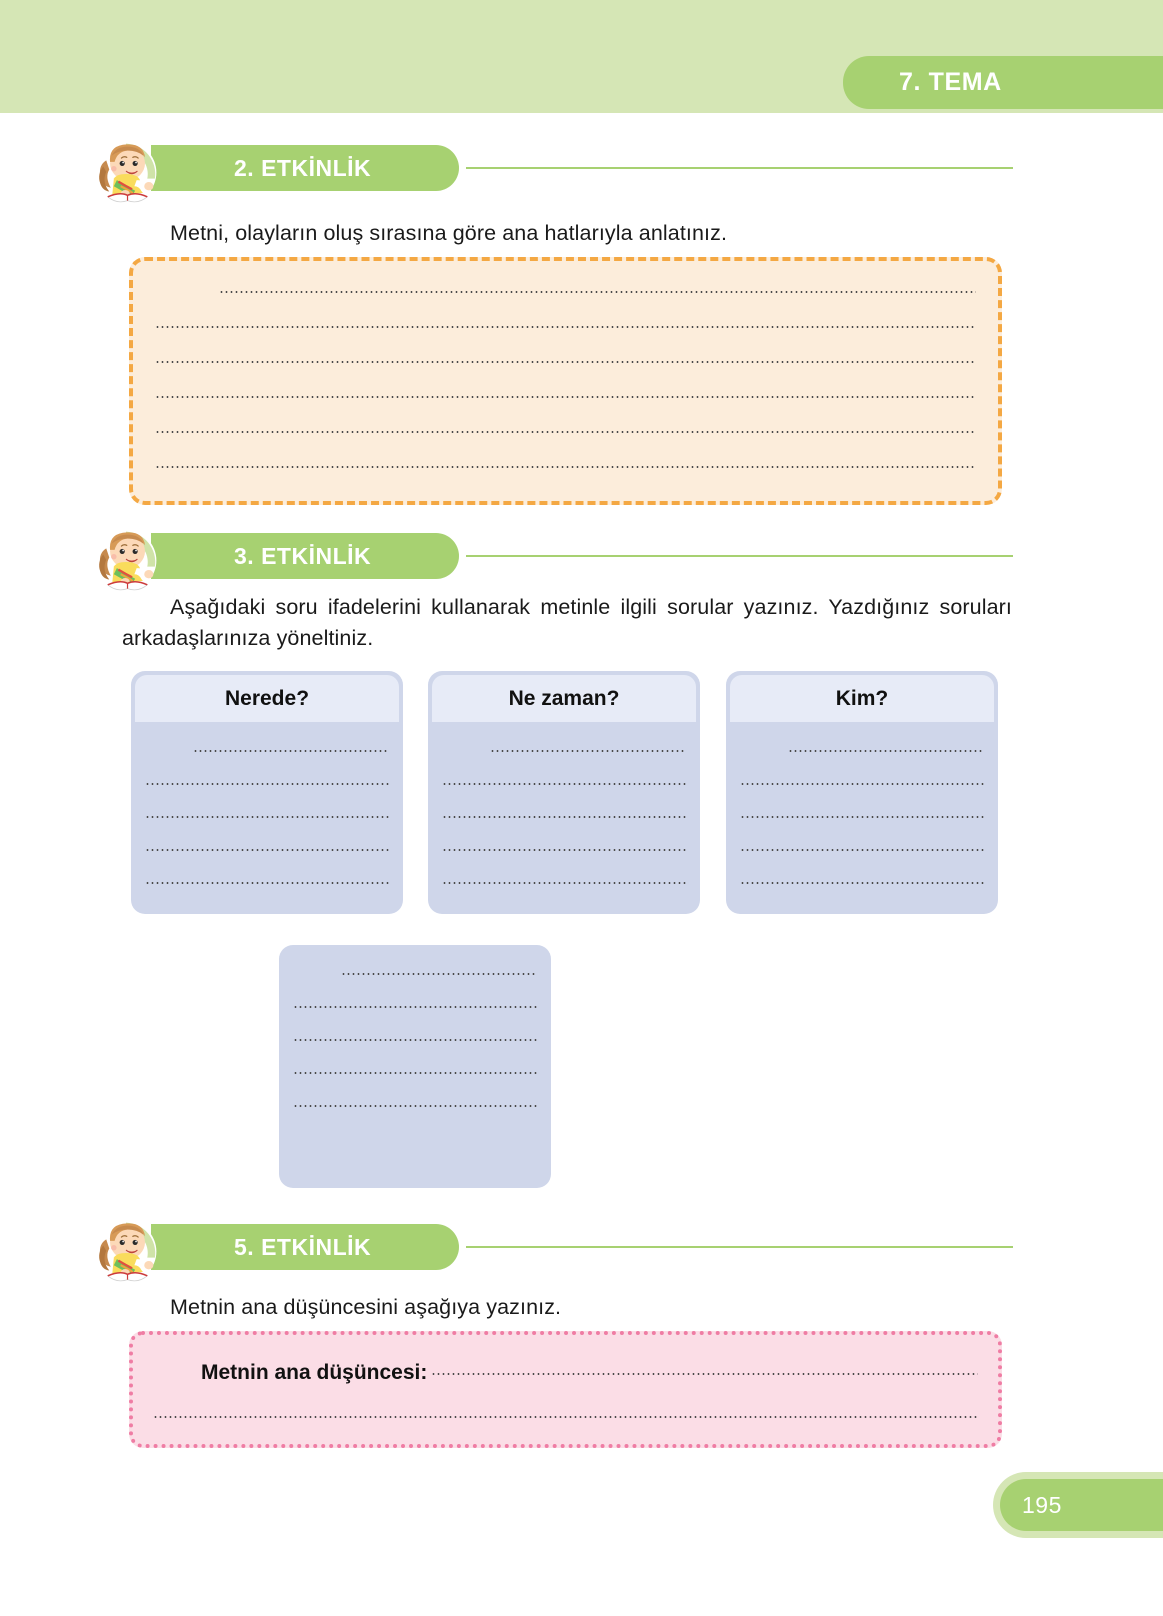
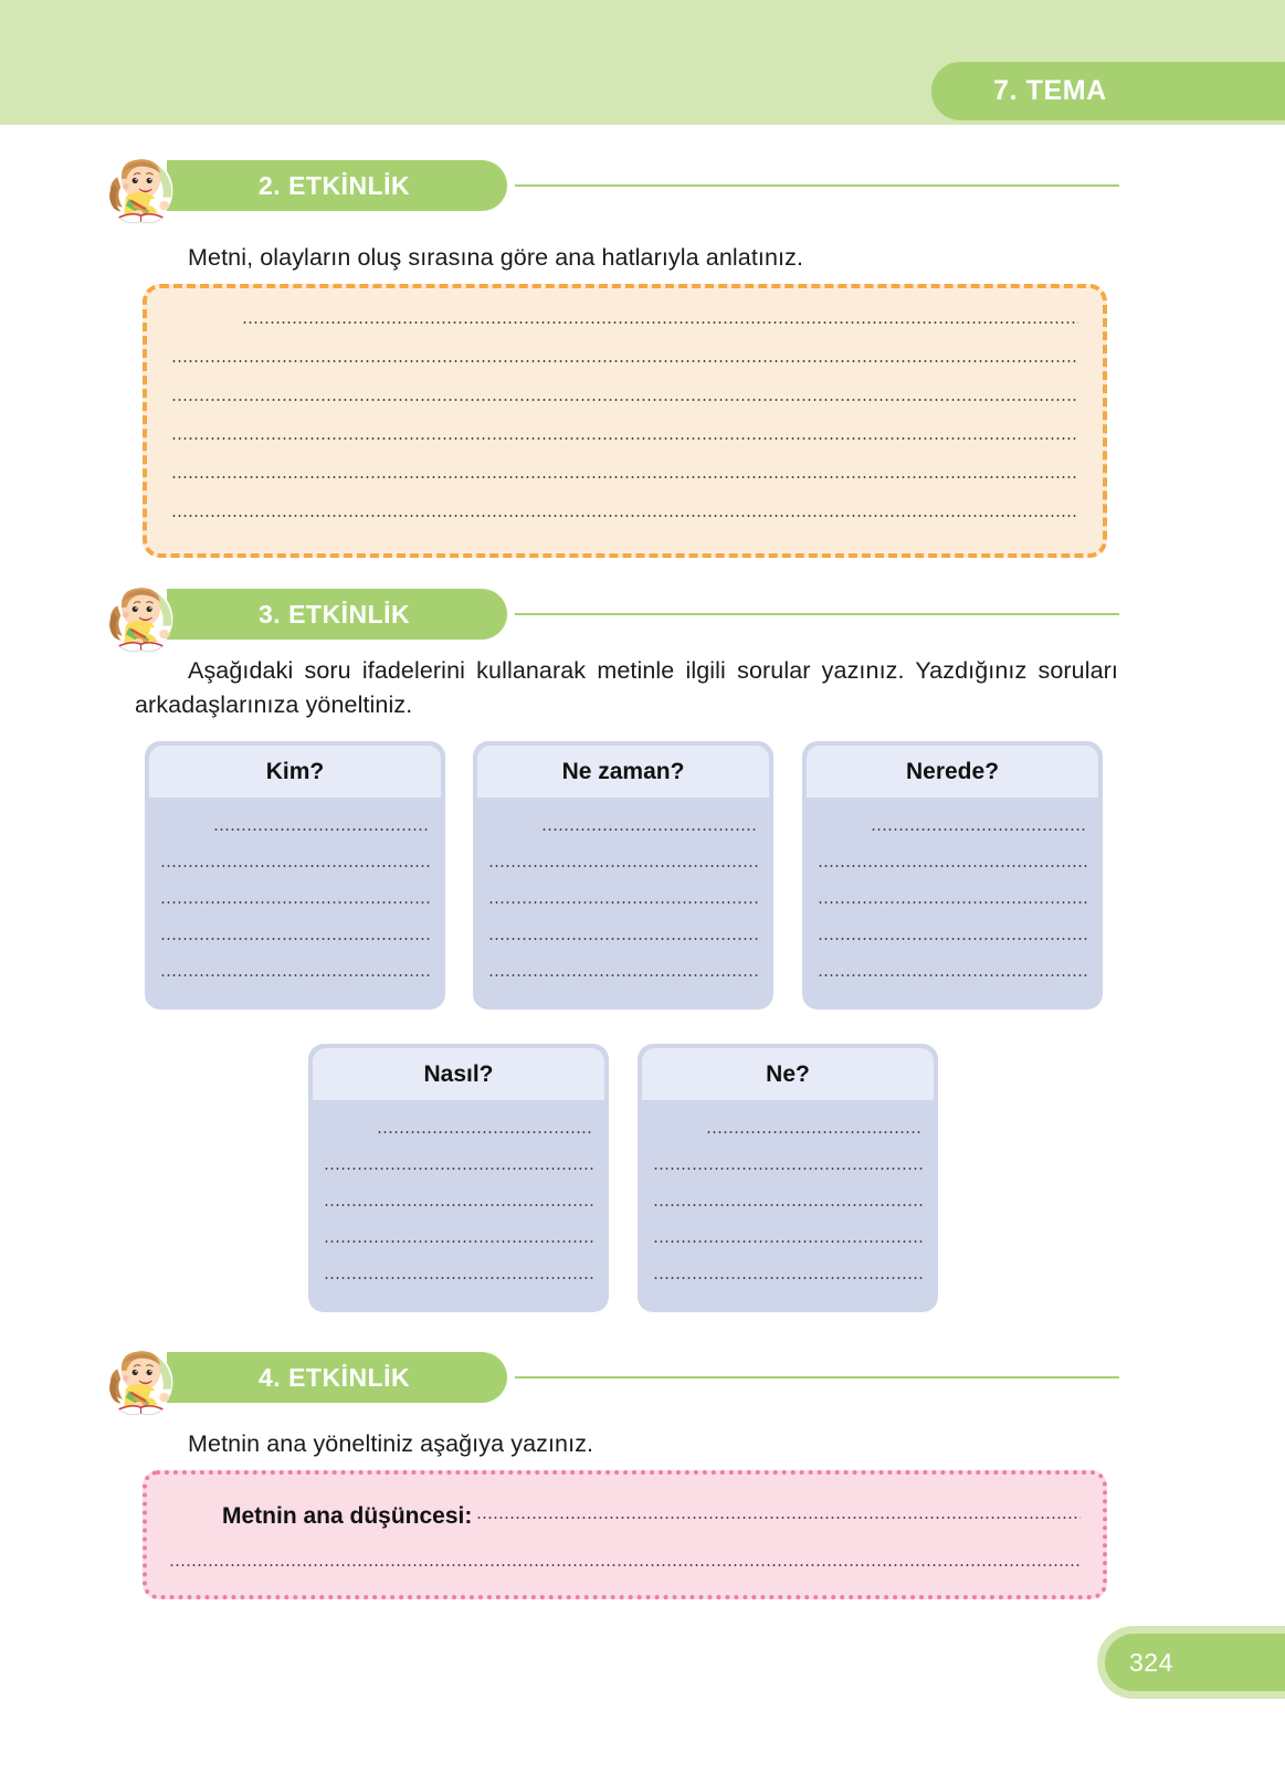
  7. TEMA
  2. ETKİNLİK
  Metni, olayların oluş sırasına göre ana hatlarıyla anlatınız.
  3. ETKİNLİK
  Aşağıdaki soru ifadelerini kullanarak metinle ilgili sorular yazınız. Yazdığınız soruları arkadaşlarınıza yöneltiniz.
- Nerede?
+ Kim?
  Ne zaman?
- Kim?
+ Nerede?
+ Nasıl?
+ Ne?
- 5. ETKİNLİK
+ 4. ETKİNLİK
- Metnin ana düşüncesini aşağıya yazınız.
+ Metnin ana yöneltiniz aşağıya yazınız.
  Metnin ana düşüncesi:
- 195
+ 324
